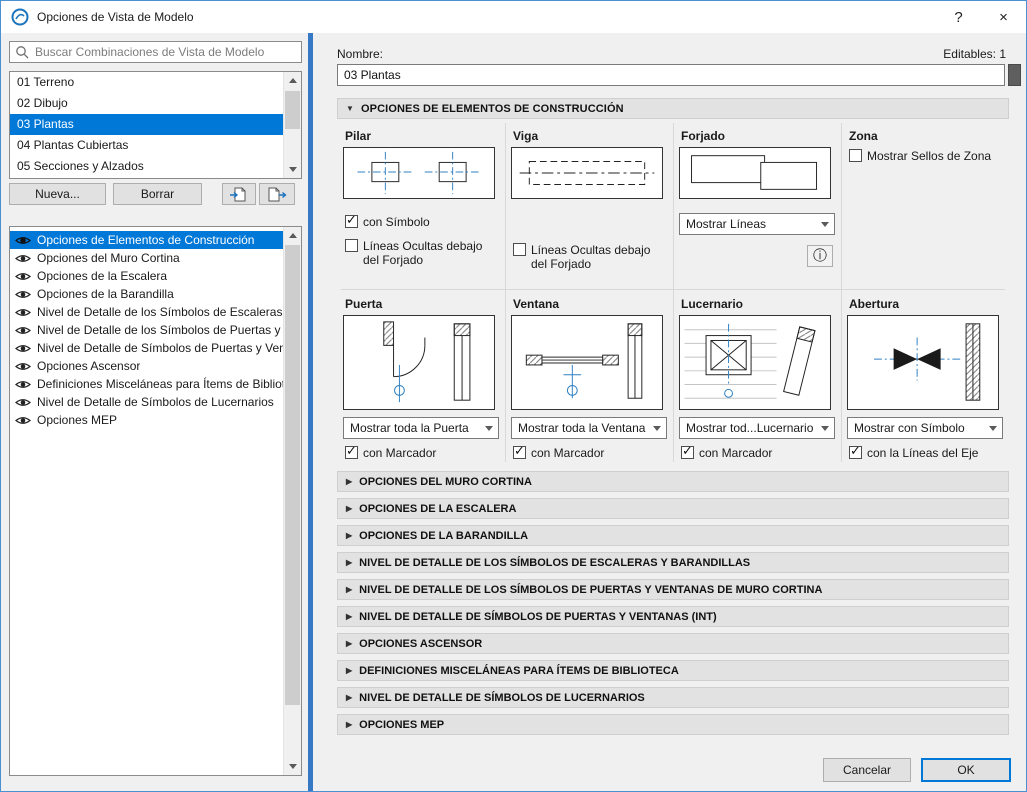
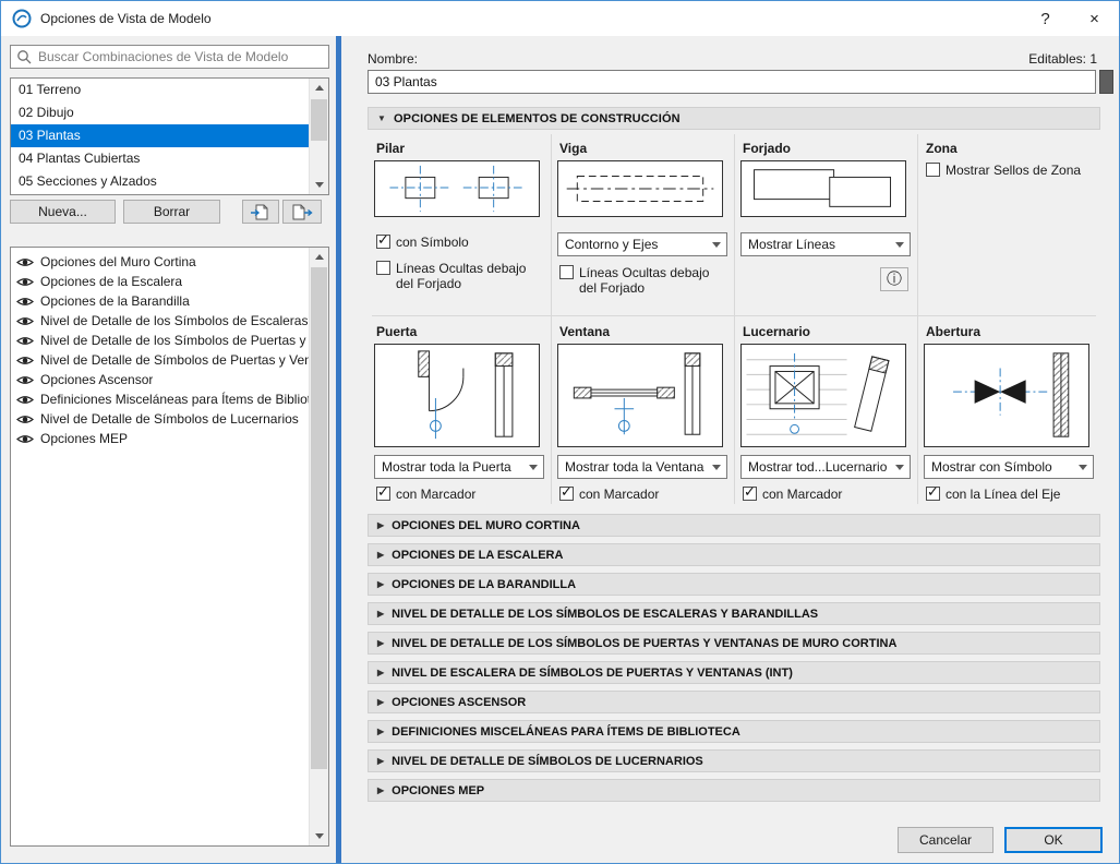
  Opciones de Vista de Modelo
  ?
  ×
  Buscar Combinaciones de Vista de Modelo
  01 Terreno
  02 Dibujo
  03 Plantas
  04 Plantas Cubiertas
  05 Secciones y Alzados
  Nueva...
  Borrar
- Opciones de Elementos de Construcción
  Opciones del Muro Cortina
  Opciones de la Escalera
  Opciones de la Barandilla
  Nivel de Detalle de los Símbolos de Escaleras
  Nivel de Detalle de los Símbolos de Puertas y
  Nivel de Detalle de Símbolos de Puertas y Ve
  Opciones Ascensor
  Definiciones Misceláneas para Ítems de Biblio
  Nivel de Detalle de Símbolos de Lucernarios
  Opciones MEP
  Nombre:
  Editables: 1
  03 Plantas
  ▼
  OPCIONES DE ELEMENTOS DE CONSTRUCCIÓN
  Pilar
  con Símbolo
  Líneas Ocultas debajo del Forjado
  Viga
+ Contorno y Ejes
  Líneas Ocultas debajo del Forjado
  Forjado
  Mostrar Líneas
  ⓘ
  Zona
  Mostrar Sellos de Zona
  Puerta
  Mostrar toda la Puerta
  con Marcador
  Ventana
  Mostrar toda la Ventana
  con Marcador
  Lucernario
  Mostrar tod...Lucernario
  con Marcador
  Abertura
  Mostrar con Símbolo
- con la Líneas del Eje
+ con la Línea del Eje
  ▶
  OPCIONES DEL MURO CORTINA
  ▶
  OPCIONES DE LA ESCALERA
  ▶
  OPCIONES DE LA BARANDILLA
  ▶
  NIVEL DE DETALLE DE LOS SÍMBOLOS DE ESCALERAS Y BARANDILLAS
  ▶
  NIVEL DE DETALLE DE LOS SÍMBOLOS DE PUERTAS Y VENTANAS DE MURO CORTINA
  ▶
- NIVEL DE DETALLE DE SÍMBOLOS DE PUERTAS Y VENTANAS (INT)
+ NIVEL DE ESCALERA DE SÍMBOLOS DE PUERTAS Y VENTANAS (INT)
  ▶
  OPCIONES ASCENSOR
  ▶
  DEFINICIONES MISCELÁNEAS PARA ÍTEMS DE BIBLIOTECA
  ▶
  NIVEL DE DETALLE DE SÍMBOLOS DE LUCERNARIOS
  ▶
  OPCIONES MEP
  Cancelar
  OK
